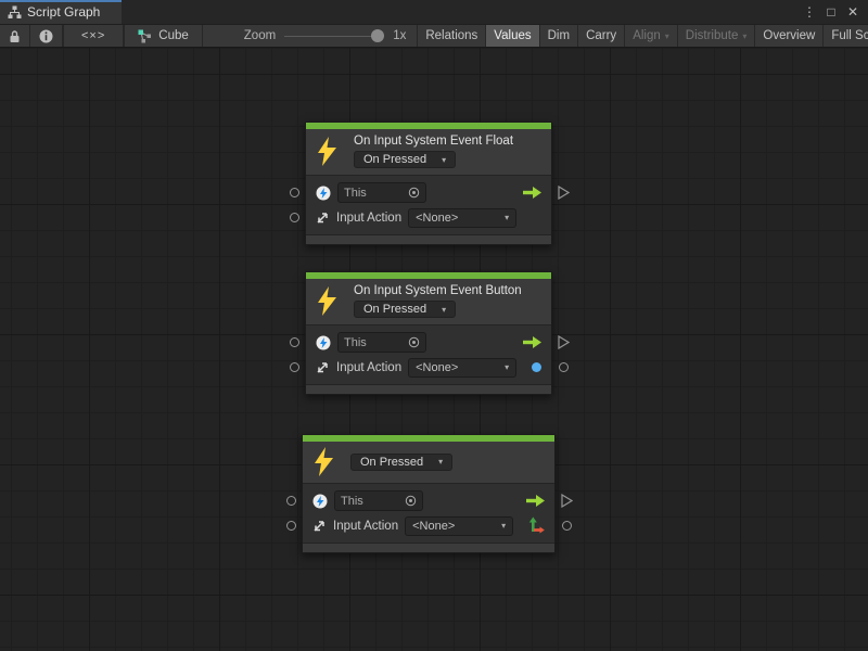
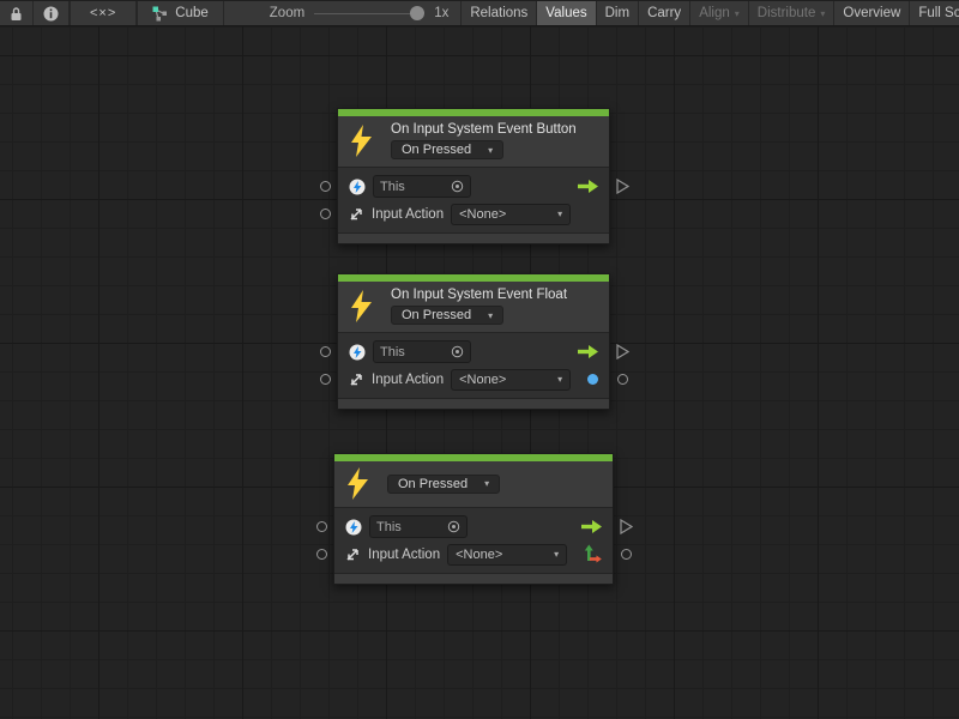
- Script Graph
- ⋮
- □
- ✕
  <×>
  Cube
  Zoom
  1x
  Relations
  Values
  Dim
  Carry
  Align
  ▾
  Distribute
  ▾
  Overview
- On Input System Event Float
+ On Input System Event Button
  On Pressed
  ▾
  This
  Input Action
  <None>
  ▾
- On Input System Event Button
+ On Input System Event Float
  On Pressed
  ▾
  This
  Input Action
  <None>
  ▾
  On Pressed
  ▾
  This
  Input Action
  <None>
  ▾
